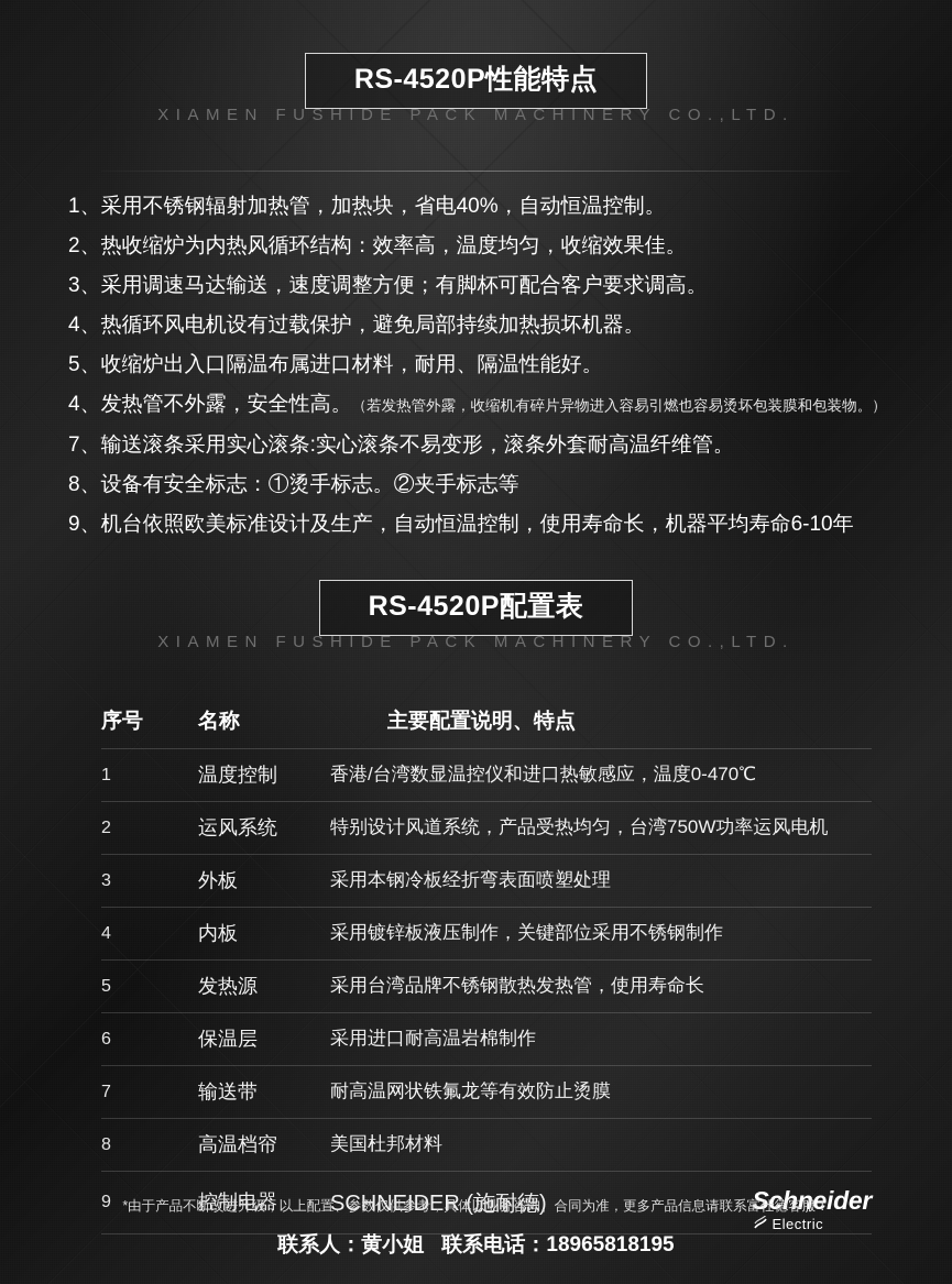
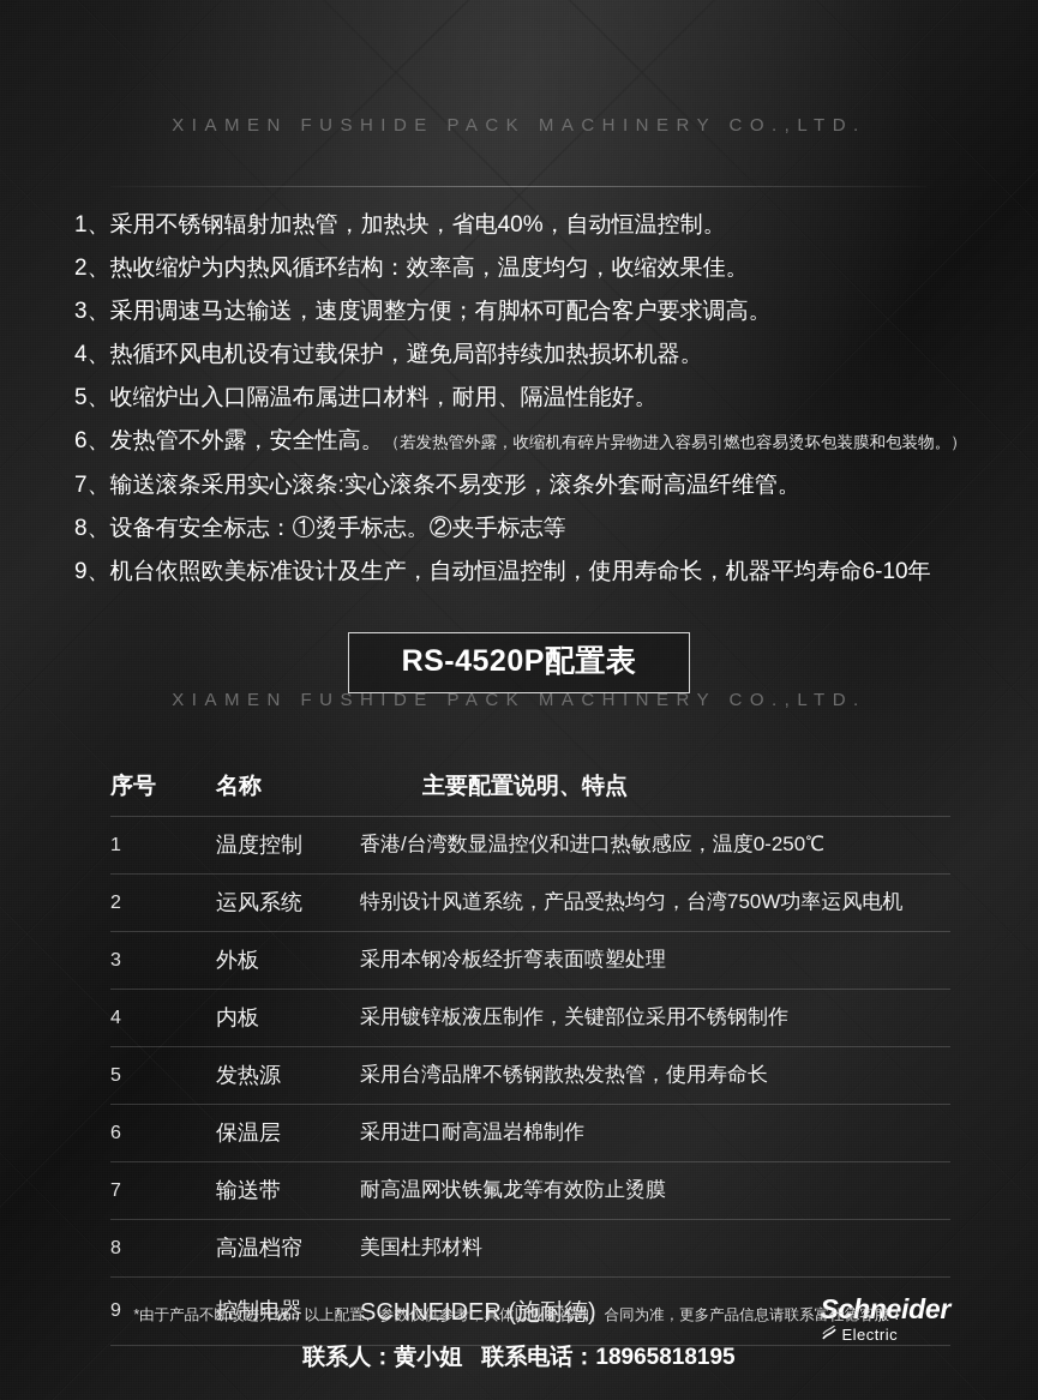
  XIAMEN FUSHIDE PACK MACHINERY CO.,LTD.
- RS-4520P性能特点
  1、采用不锈钢辐射加热管，加热块，省电40%，自动恒温控制。
  2、热收缩炉为内热风循环结构：效率高，温度均匀，收缩效果佳。
  3、采用调速马达输送，速度调整方便；有脚杯可配合客户要求调高。
  4、热循环风电机设有过载保护，避免局部持续加热损坏机器。
  5、收缩炉出入口隔温布属进口材料，耐用、隔温性能好。
- 4、发热管不外露，安全性高。（若发热管外露，收缩机有碎片异物进入容易引燃也容易烫坏包装膜和包装物。）
+ 6、发热管不外露，安全性高。（若发热管外露，收缩机有碎片异物进入容易引燃也容易烫坏包装膜和包装物。）
  7、输送滚条采用实心滚条:实心滚条不易变形，滚条外套耐高温纤维管。
  8、设备有安全标志：①烫手标志。②夹手标志等
  9、机台依照欧美标准设计及生产，自动恒温控制，使用寿命长，机器平均寿命6-10年
  XIAMEN FUSHIDE PACK MACHINERY CO.,LTD.
  RS-4520P配置表
  序号
  名称
  主要配置说明、特点
  1
  温度控制
- 香港/台湾数显温控仪和进口热敏感应，温度0-470℃
+ 香港/台湾数显温控仪和进口热敏感应，温度0-250℃
  2
  运风系统
  特别设计风道系统，产品受热均匀，台湾750W功率运风电机
  3
  外板
  采用本钢冷板经折弯表面喷塑处理
  4
  内板
  采用镀锌板液压制作，关键部位采用不锈钢制作
  5
  发热源
  采用台湾品牌不锈钢散热发热管，使用寿命长
  6
  保温层
  采用进口耐高温岩棉制作
  7
  输送带
  耐高温网状铁氟龙等有效防止烫膜
  8
  高温档帘
  美国杜邦材料
  9
  控制电器
  SCHNEIDER (施耐德)
  Schneider
  Electric
  *由于产品不断改进升级，以上配置、参数仅供参考，具体以业务咨询、合同为准，更多产品信息请联系富仕德客服！
  联系人：黄小姐 联系电话：18965818195
